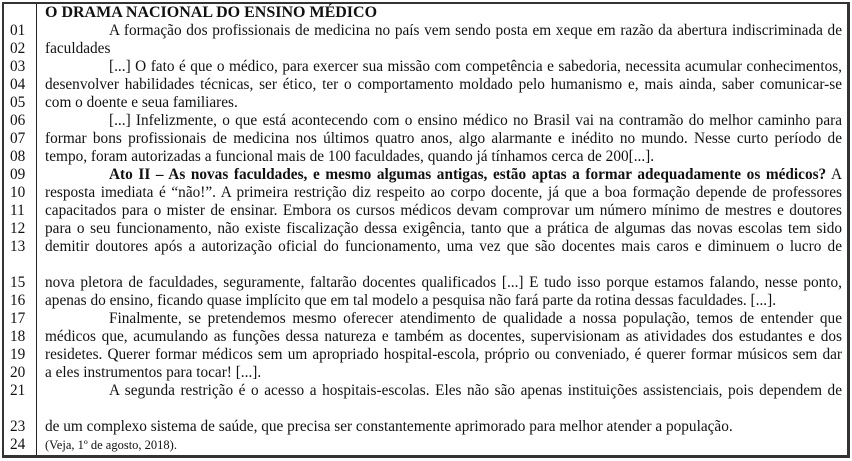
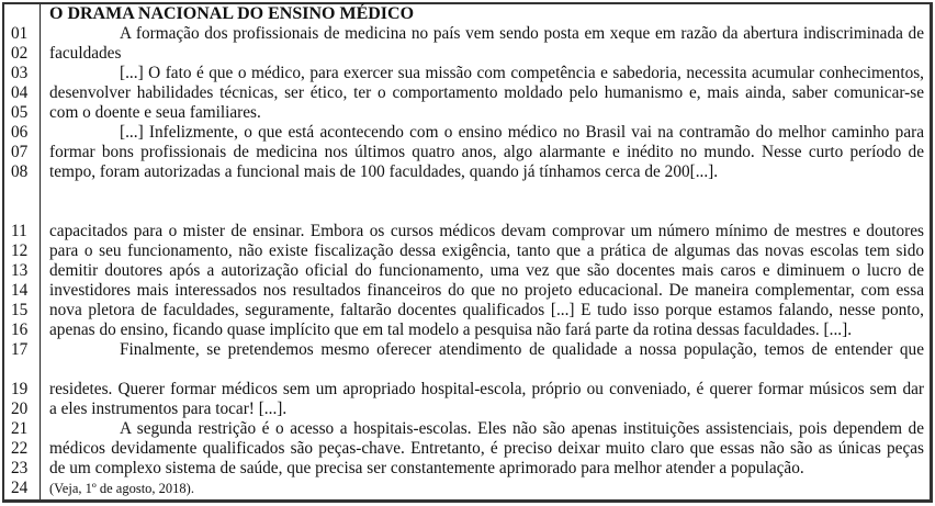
  O DRAMA NACIONAL DO ENSINO MÉDICO
  01
  A formação dos profissionais de medicina no país vem sendo posta em xeque em razão da abertura indiscriminada de
  02
  faculdades
  03
  [...] O fato é que o médico, para exercer sua missão com competência e sabedoria, necessita acumular conhecimentos,
  04
  desenvolver habilidades técnicas, ser ético, ter o comportamento moldado pelo humanismo e, mais ainda, saber comunicar-se
  05
  com o doente e seua familiares.
  06
  [...] Infelizmente, o que está acontecendo com o ensino médico no Brasil vai na contramão do melhor caminho para
  07
  formar bons profissionais de medicina nos últimos quatro anos, algo alarmante e inédito no mundo. Nesse curto período de
  08
  tempo, foram autorizadas a funcional mais de 100 faculdades, quando já tínhamos cerca de 200[...].
- 09
- Ato II – As novas faculdades, e mesmo algumas antigas, estão aptas a formar adequadamente os médicos? A
- 10
- resposta imediata é “não!”. A primeira restrição diz respeito ao corpo docente, já que a boa formação depende de professores
  11
  capacitados para o mister de ensinar. Embora os cursos médicos devam comprovar um número mínimo de mestres e doutores
  12
  para o seu funcionamento, não existe fiscalização dessa exigência, tanto que a prática de algumas das novas escolas tem sido
  13
  demitir doutores após a autorização oficial do funcionamento, uma vez que são docentes mais caros e diminuem o lucro de
+ 14
+ investidores mais interessados nos resultados financeiros do que no projeto educacional. De maneira complementar, com essa
  15
  nova pletora de faculdades, seguramente, faltarão docentes qualificados [...] E tudo isso porque estamos falando, nesse ponto,
  16
  apenas do ensino, ficando quase implícito que em tal modelo a pesquisa não fará parte da rotina dessas faculdades. [...].
  17
  Finalmente, se pretendemos mesmo oferecer atendimento de qualidade a nossa população, temos de entender que
- 18
- médicos que, acumulando as funções dessa natureza e também as docentes, supervisionam as atividades dos estudantes e dos
  19
  residetes. Querer formar médicos sem um apropriado hospital-escola, próprio ou conveniado, é querer formar músicos sem dar
  20
  a eles instrumentos para tocar! [...].
  21
  A segunda restrição é o acesso a hospitais-escolas. Eles não são apenas instituições assistenciais, pois dependem de
+ 22
+ médicos devidamente qualificados são peças-chave. Entretanto, é preciso deixar muito claro que essas não são as únicas peças
  23
  de um complexo sistema de saúde, que precisa ser constantemente aprimorado para melhor atender a população.
  24
  (Veja, 1º de agosto, 2018).
